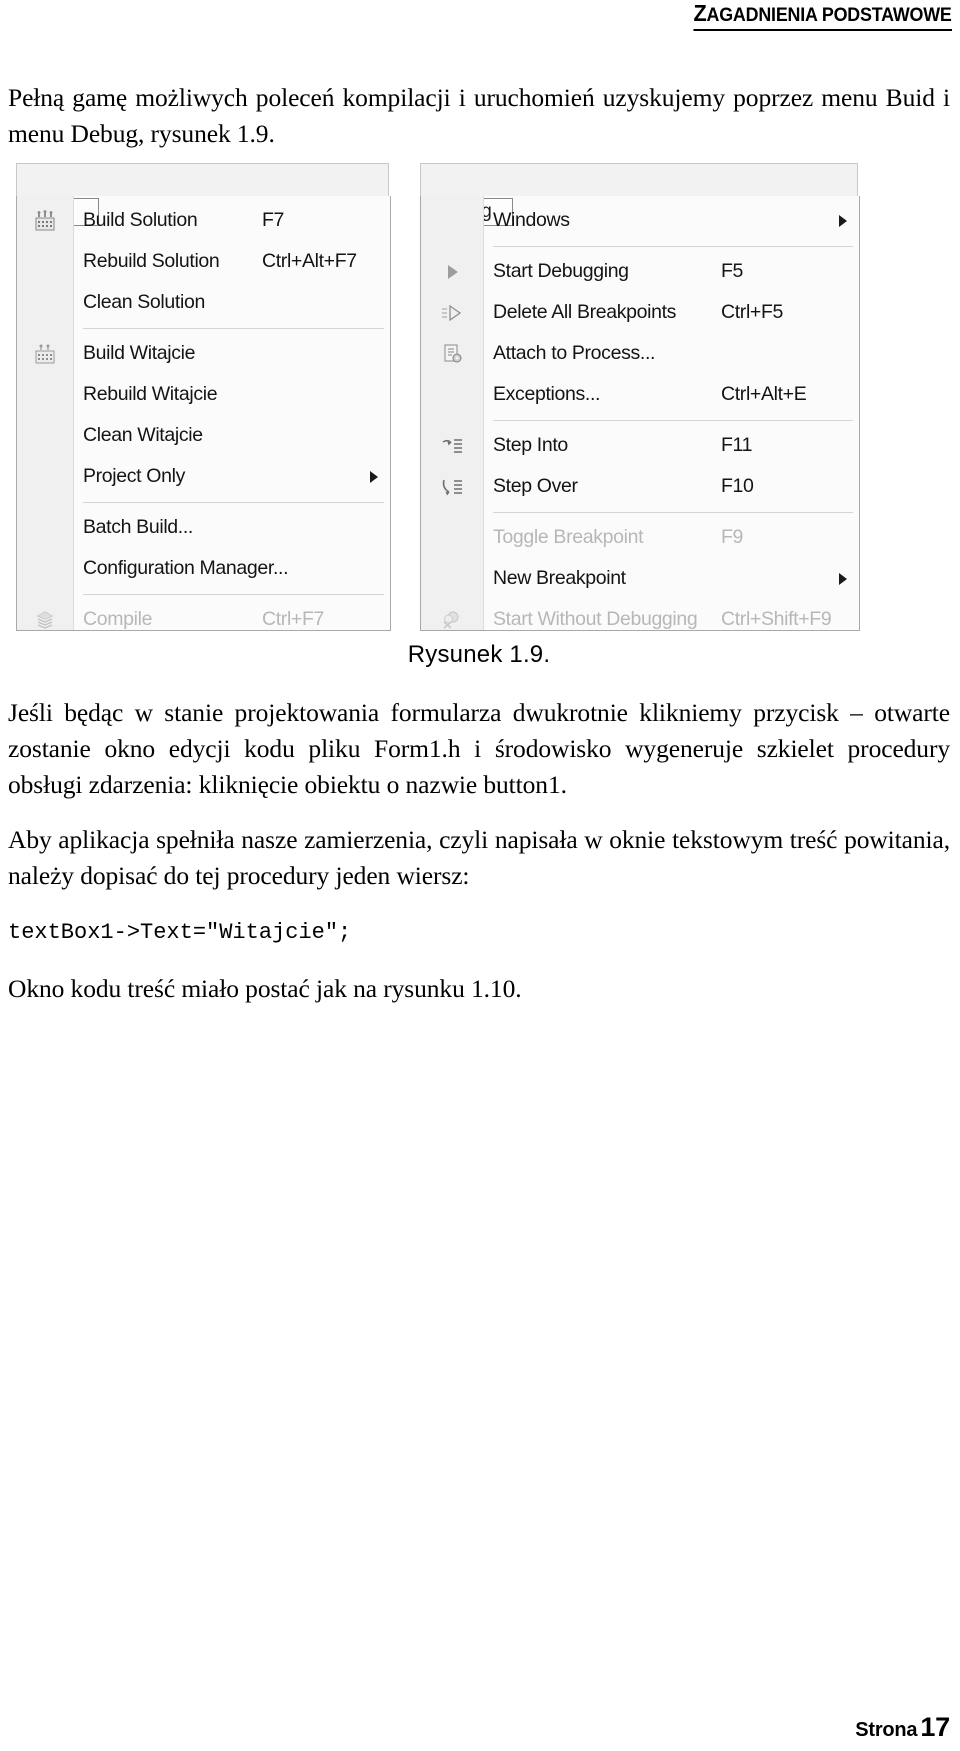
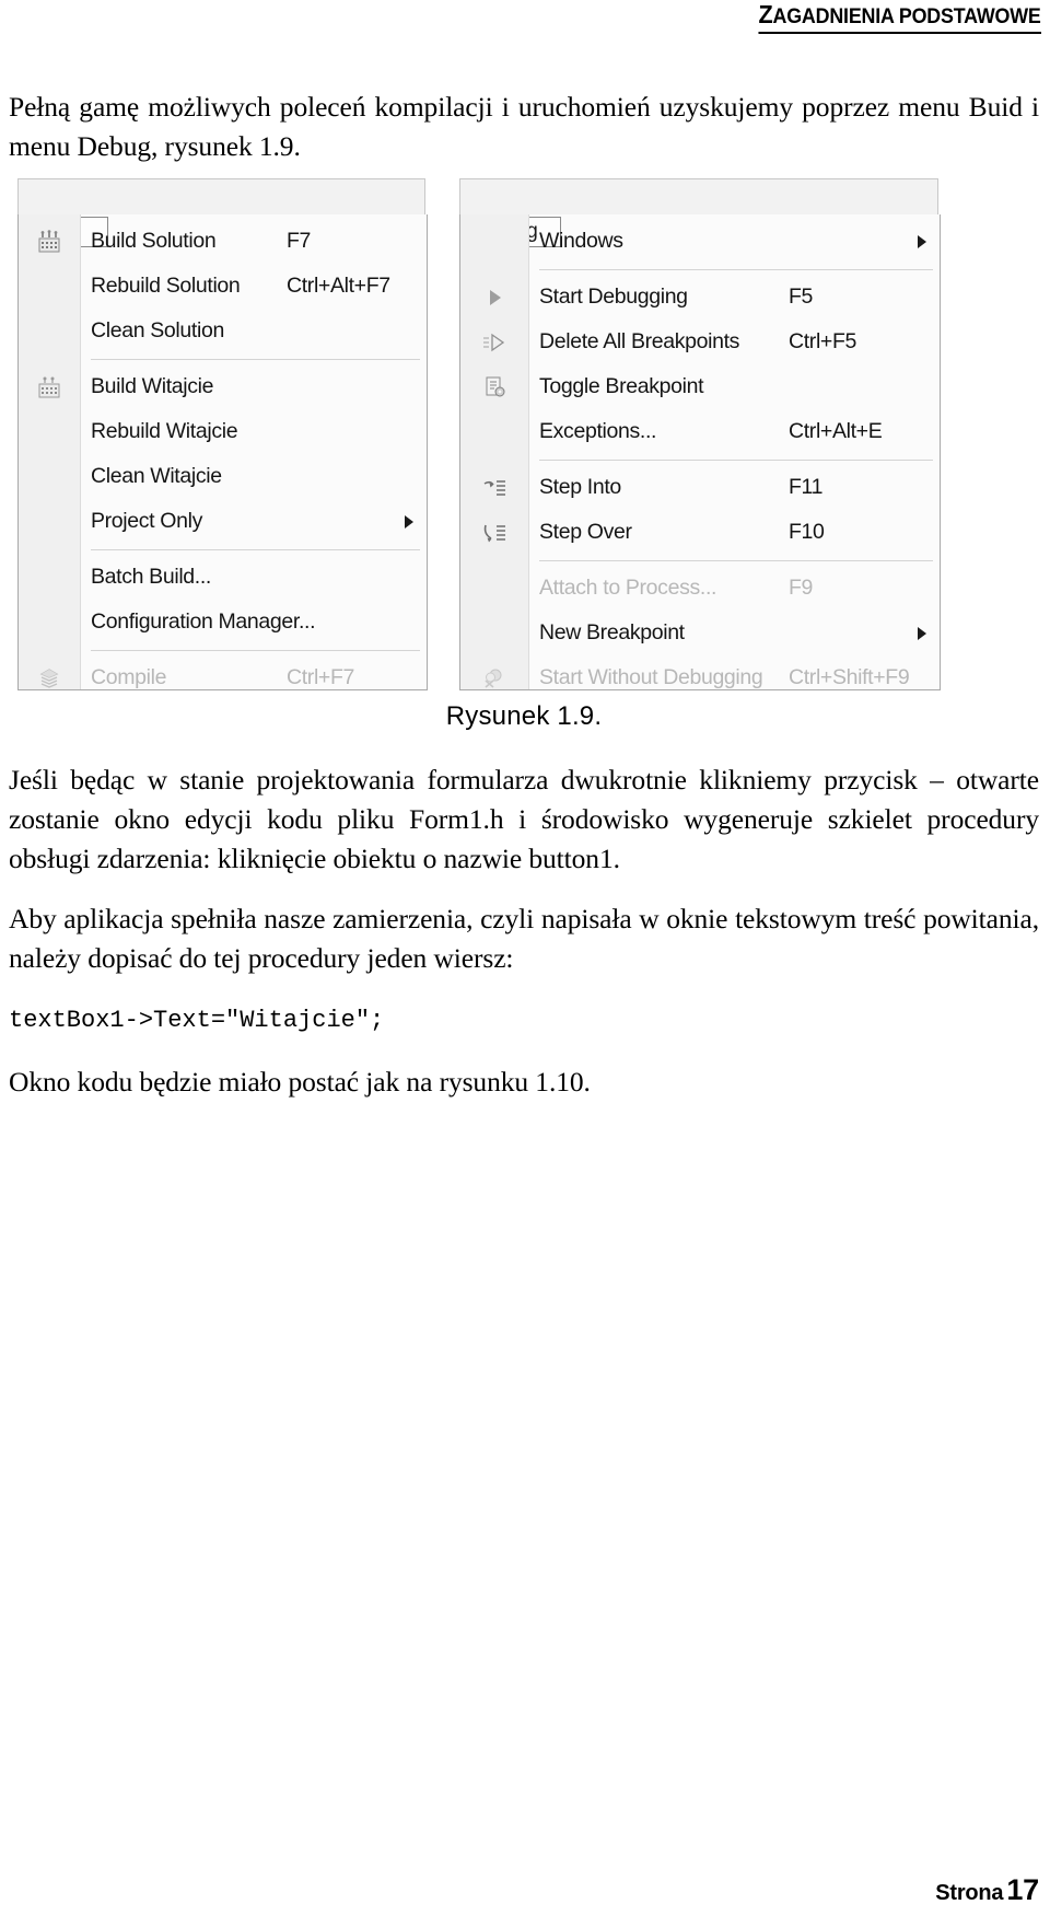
  ZAGADNIENIA PODSTAWOWE
  Pełną gamę możliwych poleceń kompilacji i uruchomień uzyskujemy poprzez menu Buid i menu Debug, rysunek 1.9.
  Build Solution
  F7
  Rebuild Solution
  Ctrl+Alt+F7
  Clean Solution
  Build Witajcie
  Rebuild Witajcie
  Clean Witajcie
  Project Only
  Batch Build...
  Configuration Manager...
  Compile
  Ctrl+F7
  Windows
  Start Debugging
  F5
  Delete All Breakpoints
  Ctrl+F5
- Attach to Process...
+ Toggle Breakpoint
  Exceptions...
  Ctrl+Alt+E
  Step Into
  F11
  Step Over
  F10
- Toggle Breakpoint
+ Attach to Process...
  F9
  New Breakpoint
  Start Without Debugging
  Ctrl+Shift+F9
  Rysunek 1.9.
  Jeśli będąc w stanie projektowania formularza dwukrotnie klikniemy przycisk – otwarte zostanie okno edycji kodu pliku Form1.h i środowisko wygeneruje szkielet procedury obsługi zdarzenia: kliknięcie obiektu o nazwie button1.
  Aby aplikacja spełniła nasze zamierzenia, czyli napisała w oknie tekstowym treść powitania, należy dopisać do tej procedury jeden wiersz:
  textBox1->Text="Witajcie";
- Okno kodu treść miało postać jak na rysunku 1.10.
+ Okno kodu będzie miało postać jak na rysunku 1.10.
  Strona 17
